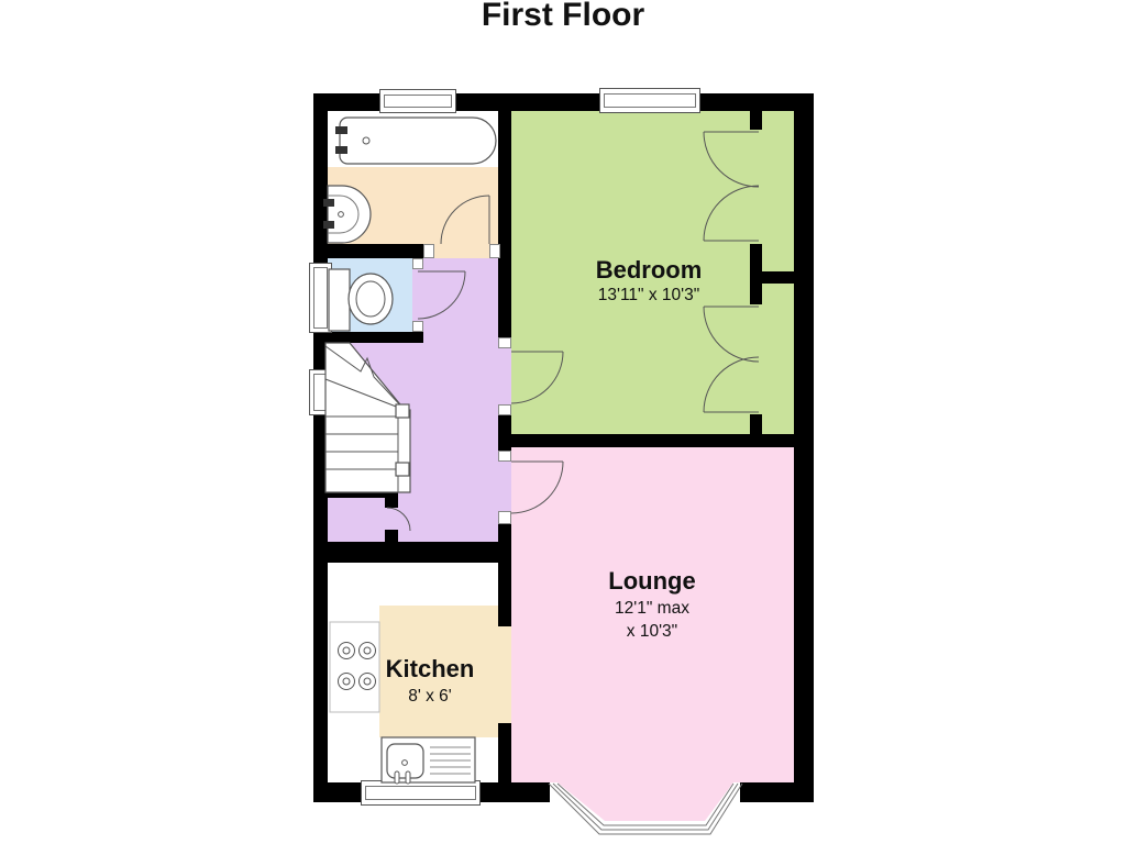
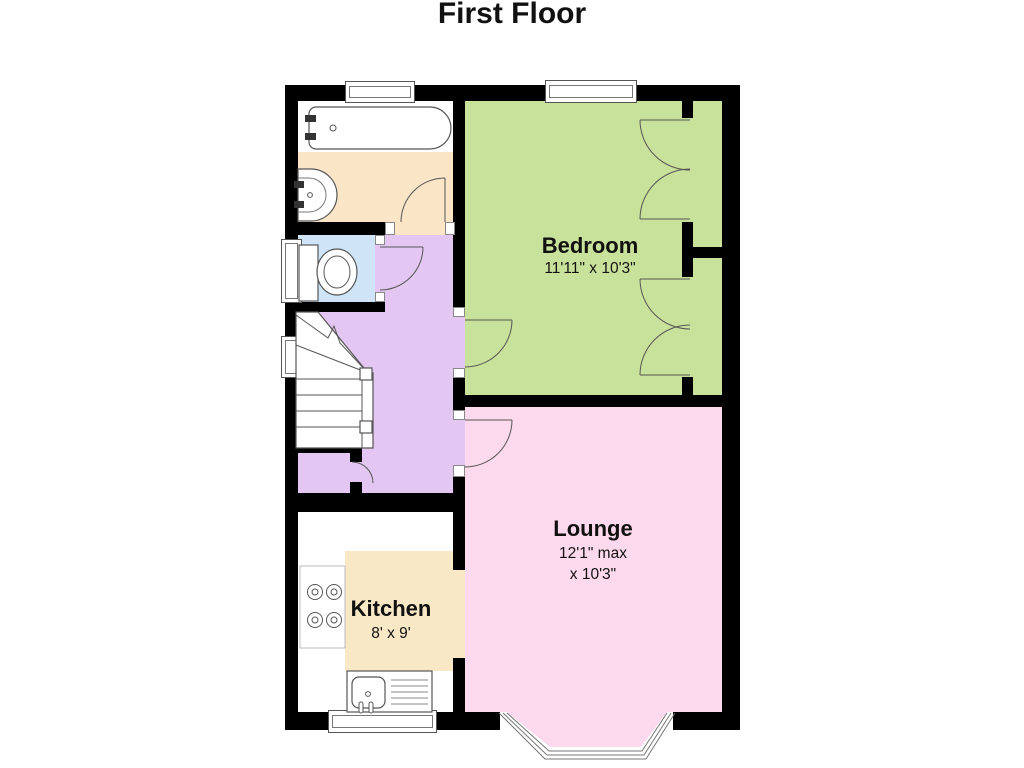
  First Floor
  Bedroom
- 13'11" x 10'3"
+ 11'11" x 10'3"
  Lounge
  12'1" max
  x 10'3"
  Kitchen
- 8' x 6'
+ 8' x 9'
